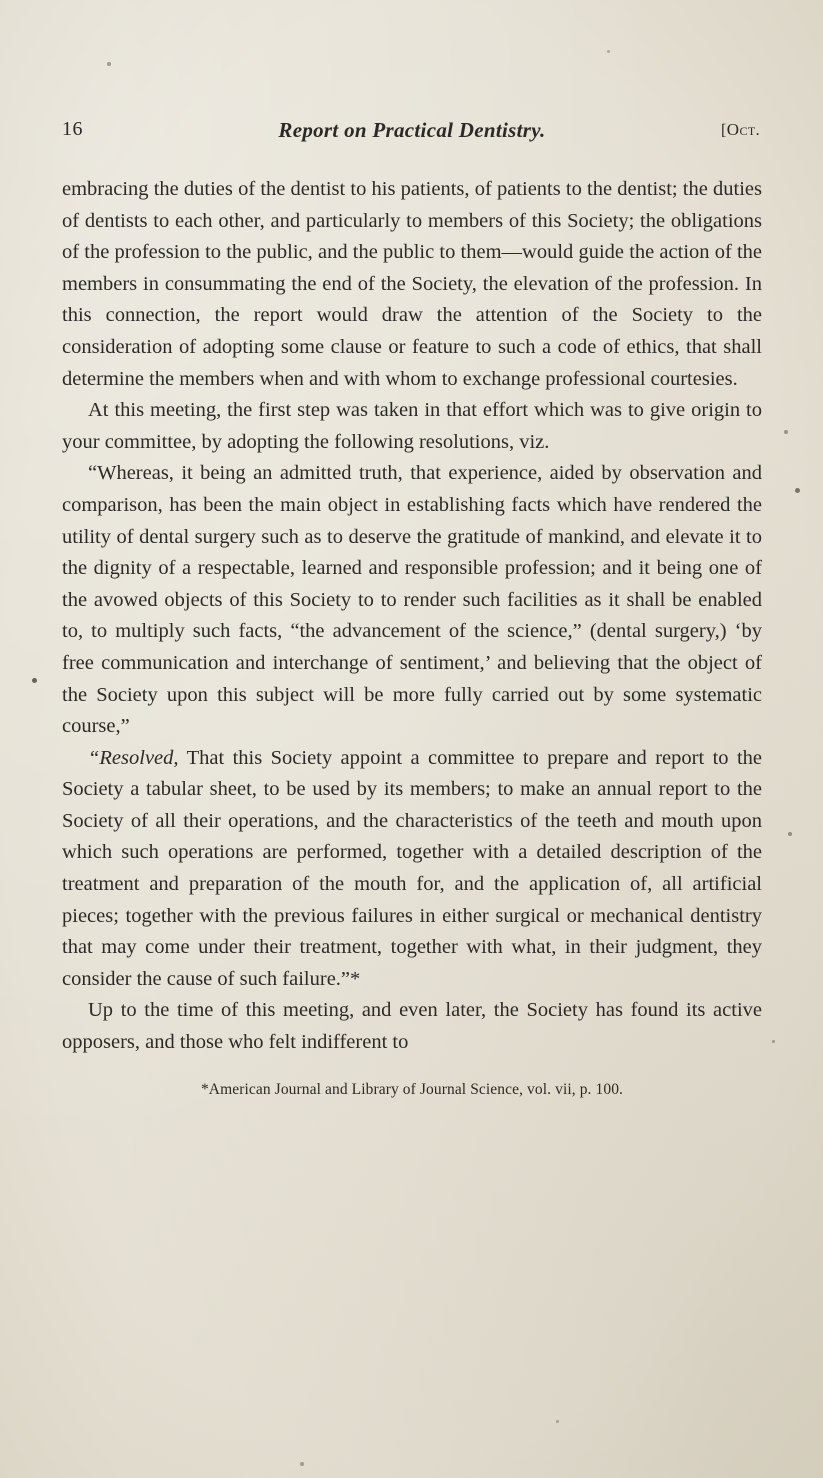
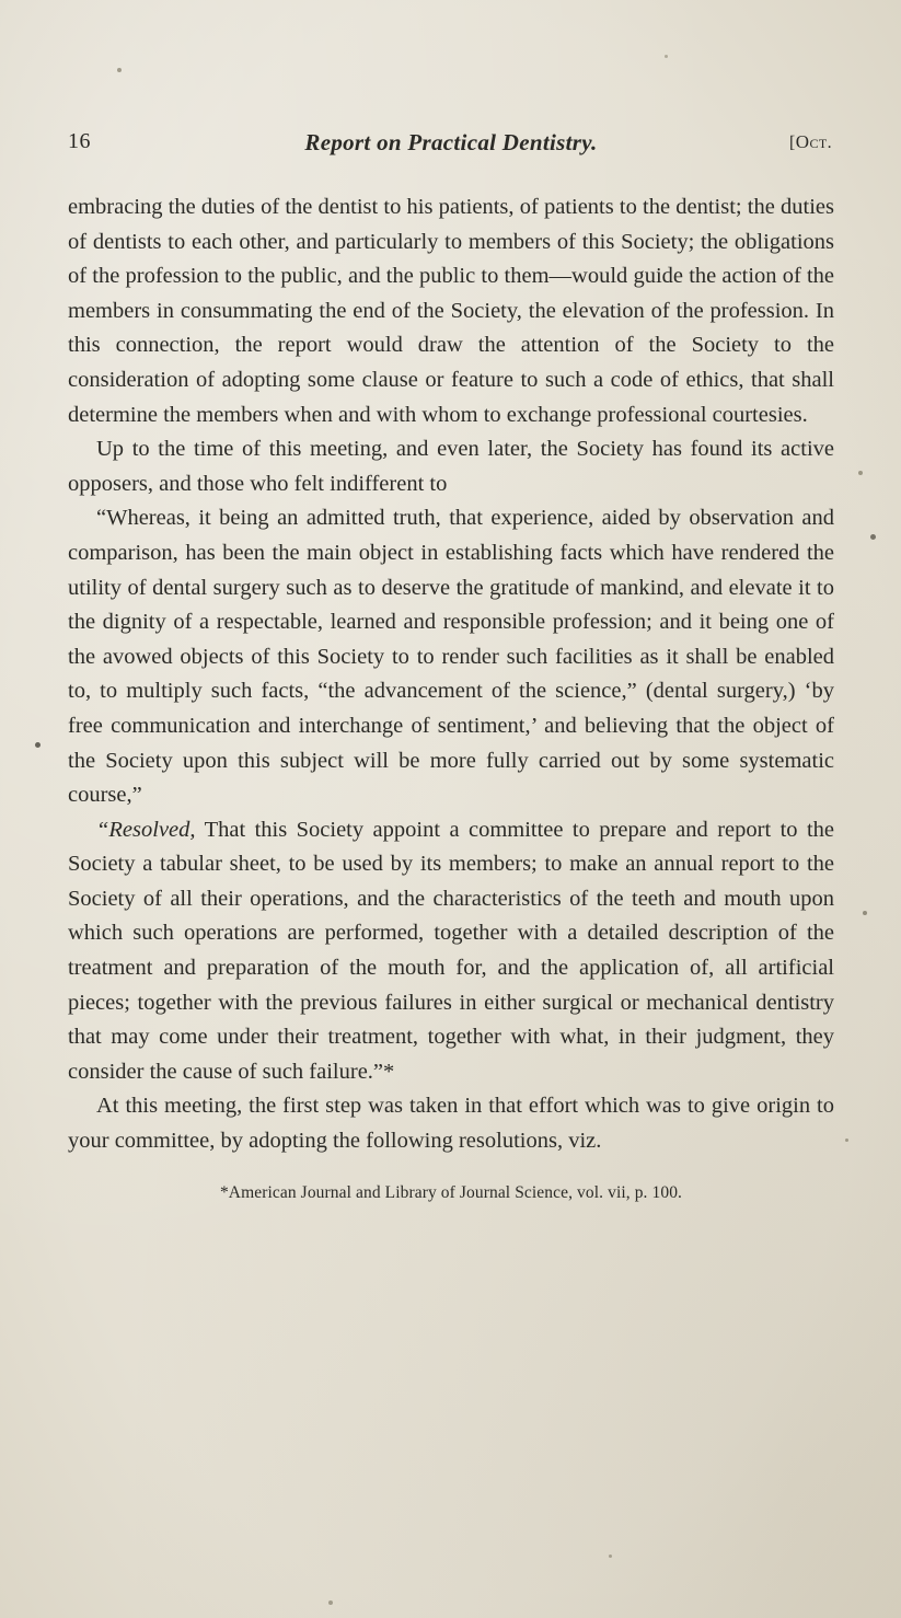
  16
  Report on Practical Dentistry.
  [Oct.
  embracing the duties of the dentist to his patients, of patients to the dentist; the duties of dentists to each other, and particularly to members of this Society; the obligations of the profession to the public, and the public to them—would guide the action of the members in consummating the end of the Society, the elevation of the profession. In this connection, the report would draw the attention of the Society to the consideration of adopting some clause or feature to such a code of ethics, that shall determine the members when and with whom to exchange professional courtesies.
- At this meeting, the first step was taken in that effort which was to give origin to your committee, by adopting the following resolutions, viz.
+ Up to the time of this meeting, and even later, the Society has found its active opposers, and those who felt indifferent to
  “Whereas, it being an admitted truth, that experience, aided by observation and comparison, has been the main object in establishing facts which have rendered the utility of dental surgery such as to deserve the gratitude of mankind, and elevate it to the dignity of a respectable, learned and responsible profession; and it being one of the avowed objects of this Society to to render such facilities as it shall be enabled to, to multiply such facts, “the advancement of the science,” (dental surgery,) ‘by free communication and interchange of sentiment,’ and believing that the object of the Society upon this subject will be more fully carried out by some systematic course,”
  “Resolved, That this Society appoint a committee to prepare and report to the Society a tabular sheet, to be used by its members; to make an annual report to the Society of all their operations, and the characteristics of the teeth and mouth upon which such operations are performed, together with a detailed description of the treatment and preparation of the mouth for, and the application of, all artificial pieces; together with the previous failures in either surgical or mechanical dentistry that may come under their treatment, together with what, in their judgment, they consider the cause of such failure.”*
- Up to the time of this meeting, and even later, the Society has found its active opposers, and those who felt indifferent to
+ At this meeting, the first step was taken in that effort which was to give origin to your committee, by adopting the following resolutions, viz.
  *American Journal and Library of Journal Science, vol. vii, p. 100.
